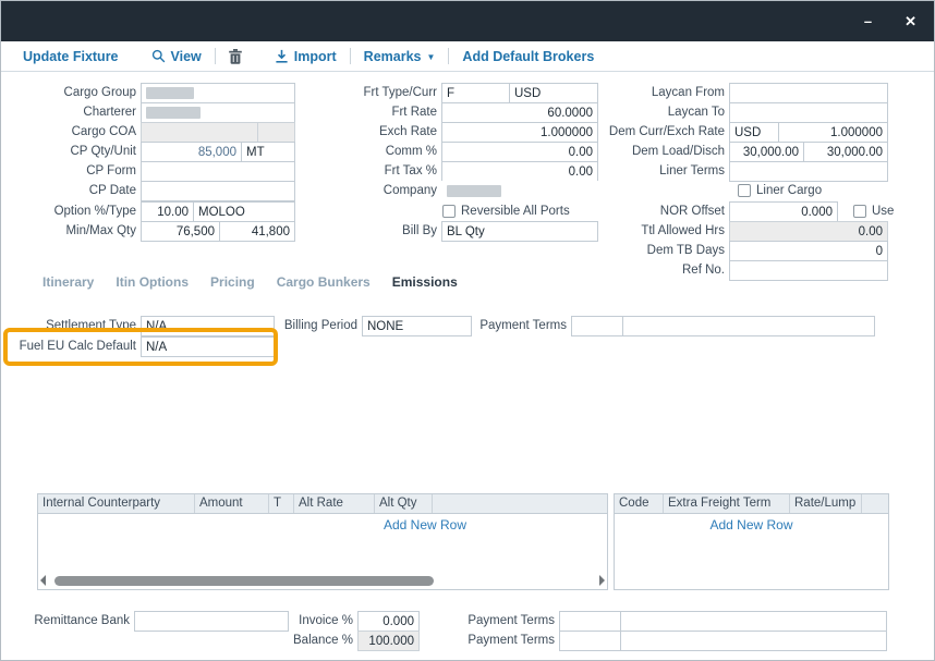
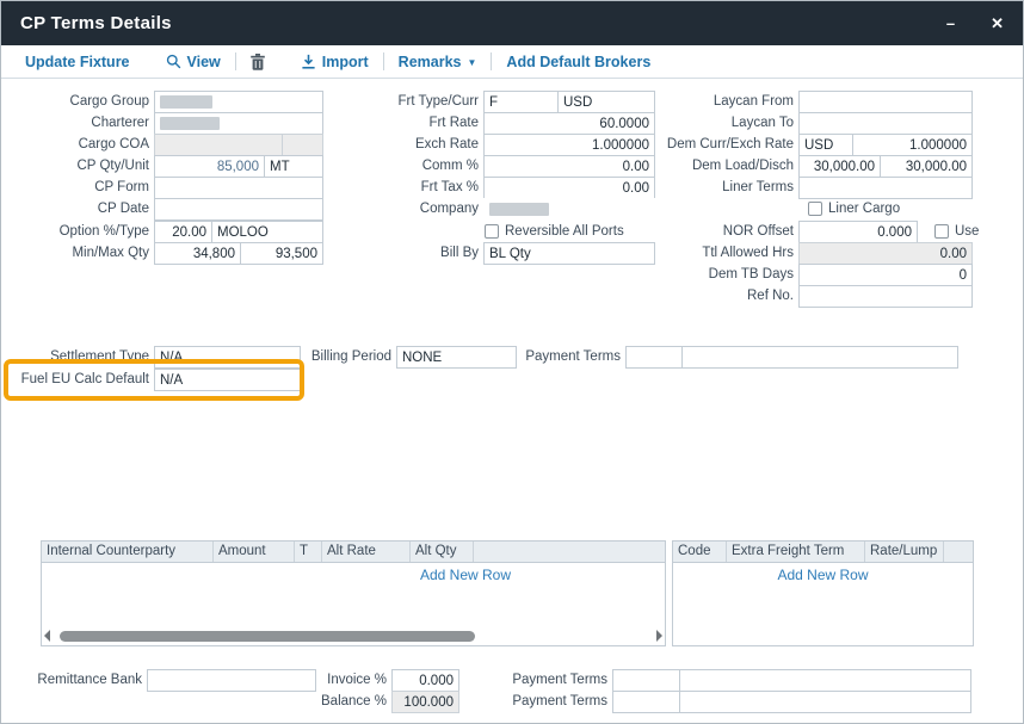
+ CP Terms Details
  –
  ✕
  Update Fixture
  View
  Import
  Remarks
  ▼
  Add Default Brokers
  Cargo Group
  Charterer
  Cargo COA
  CP Qty/Unit
  85,000
  MT
  CP Form
  CP Date
  Option %/Type
- 10.00
+ 20.00
  MOLOO
  Min/Max Qty
- 76,500
+ 34,800
- 41,800
+ 93,500
  Frt Type/Curr
  F
  USD
  Frt Rate
  60.0000
  Exch Rate
  1.000000
  Comm %
  0.00
  Frt Tax %
  0.00
  Company
  Bill By
  BL Qty
  Laycan From
  Laycan To
  Dem Curr/Exch Rate
  USD
  1.000000
  Dem Load/Disch
  30,000.00
  30,000.00
  Liner Terms
  NOR Offset
  0.000
  Ttl Allowed Hrs
  0.00
  Dem TB Days
  0
  Ref No.
  Settlement Type
  N/A
  Billing Period
  NONE
  Payment Terms
  Fuel EU Calc Default
  N/A
  Remittance Bank
  Invoice %
  0.000
  Balance %
  100.000
  Payment Terms
  Payment Terms
  Reversible All Ports
  Liner Cargo
  Use
- Itinerary
- Itin Options
- Pricing
- Cargo Bunkers
- Emissions
  Internal Counterparty
  Amount
  T
  Alt Rate
  Alt Qty
  Add New Row
  Code
  Extra Freight Term
  Rate/Lump
  Add New Row
